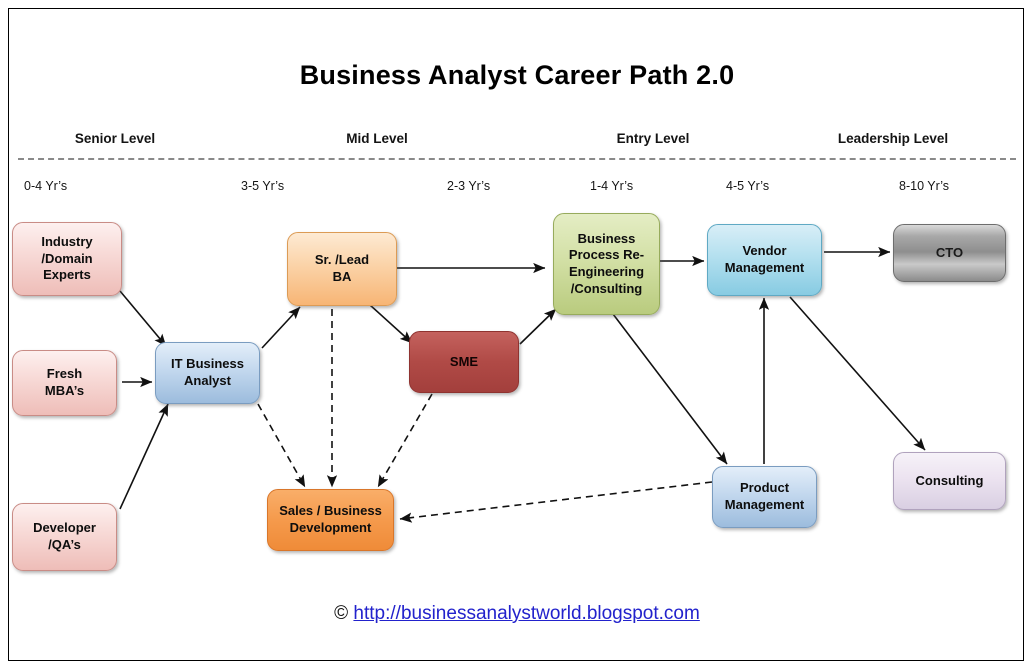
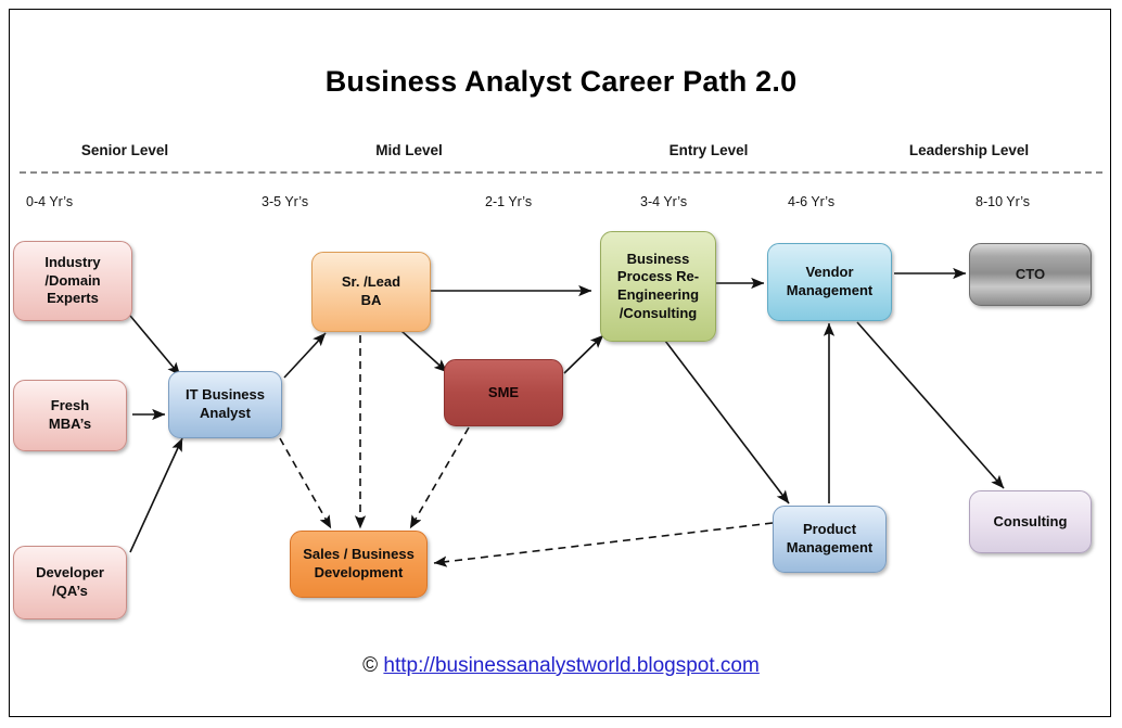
  Business Analyst Career Path 2.0
  Senior Level
  Mid Level
  Entry Level
  Leadership Level
  0-4 Yr’s
  3-5 Yr’s
- 2-3 Yr’s
+ 2-1 Yr’s
- 1-4 Yr’s
+ 3-4 Yr’s
- 4-5 Yr’s
+ 4-6 Yr’s
  8-10 Yr’s
  Industry
  /Domain
  Experts
  Fresh
  MBA’s
  Developer
  /QA’s
  IT Business
  Analyst
  Sr. /Lead
  BA
  SME
  Sales / Business
  Development
  Business
  Process Re-
  Engineering
  /Consulting
  Vendor
  Management
  Product
  Management
  CTO
  Consulting
  © http://businessanalystworld.blogspot.com
